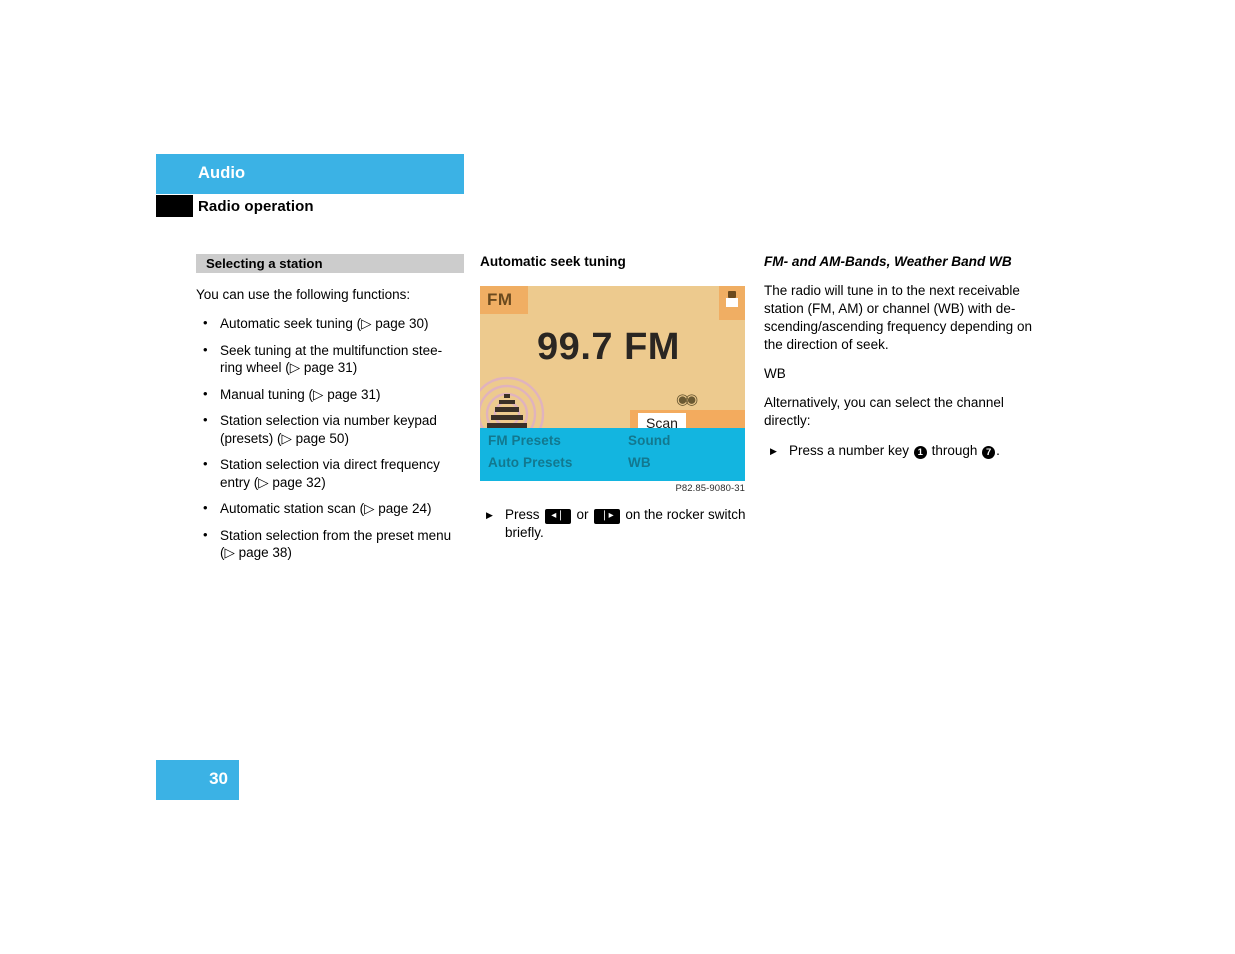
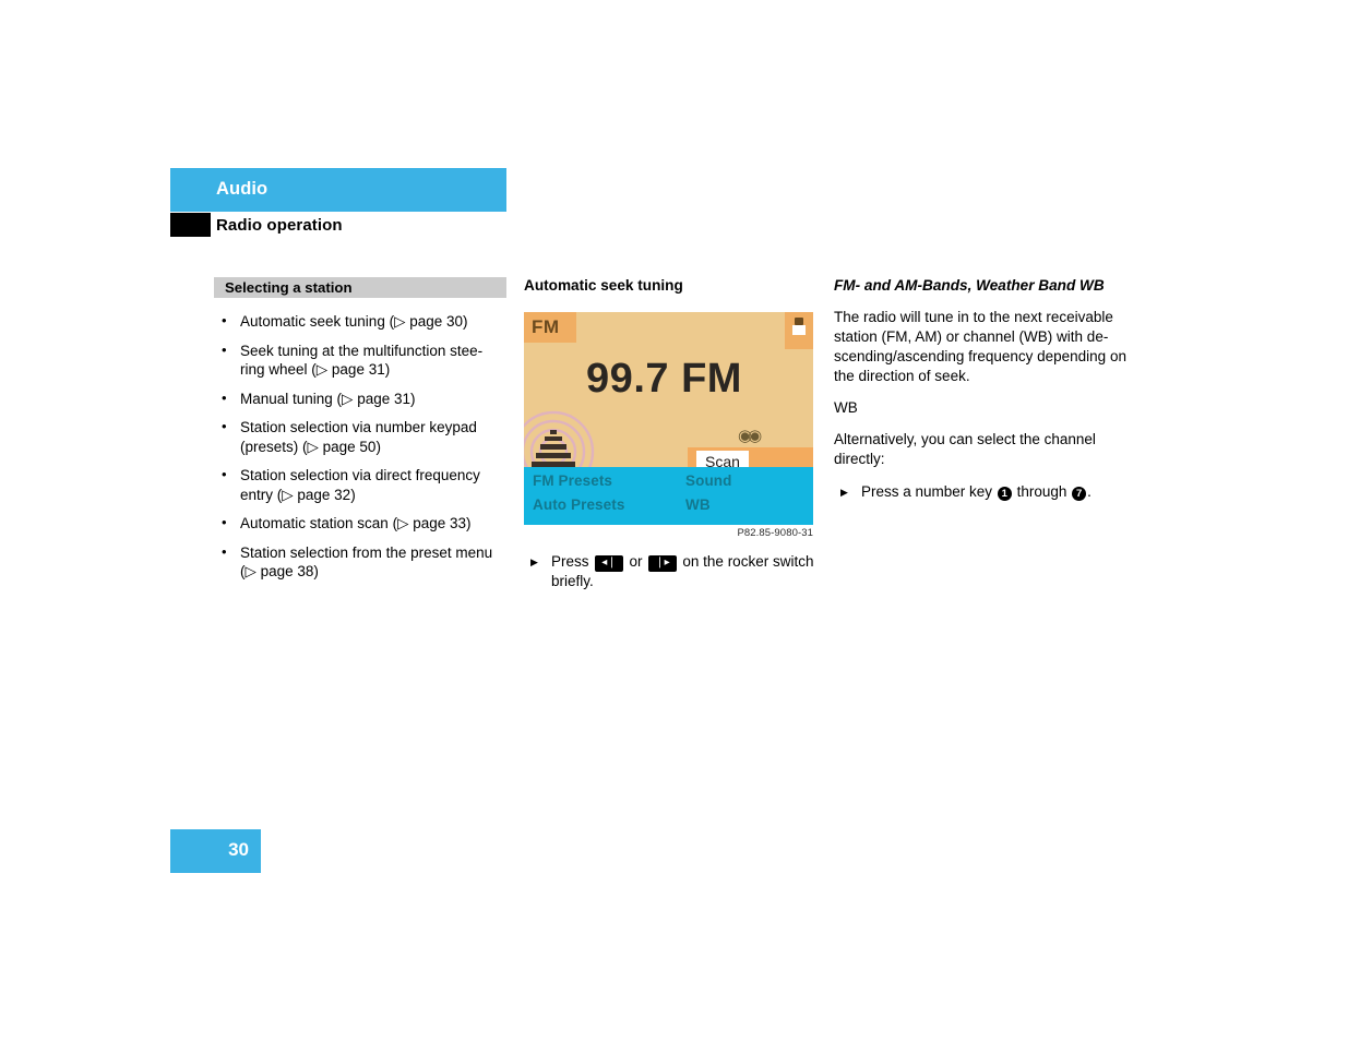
  Audio
  Radio operation
  Selecting a station
- You can use the following functions:
  Automatic seek tuning (▷ page 30)
  Seek tuning at the multifunction stee-ring wheel (▷ page 31)
  Manual tuning (▷ page 31)
  Station selection via number keypad (presets) (▷ page 50)
  Station selection via direct frequency entry (▷ page 32)
- Automatic station scan (▷ page 24)
+ Automatic station scan (▷ page 33)
  Station selection from the preset menu (▷ page 38)
  Automatic seek tuning
  FM
  99.7 FM
  ◉◉
  Scan
  FM Presets
  Auto Presets
  Sound
  WB
  P82.85-9080-31
  Press ◂❘ or ❘▸ on the rocker switch briefly.
  FM- and AM-Bands, Weather Band WB
  The radio will tune in to the next receivable station (FM, AM) or channel (WB) with de-scending/ascending frequency depending on the direction of seek.
  WB
  Alternatively, you can select the channel directly:
  Press a number key 1 through 7 .
  30
